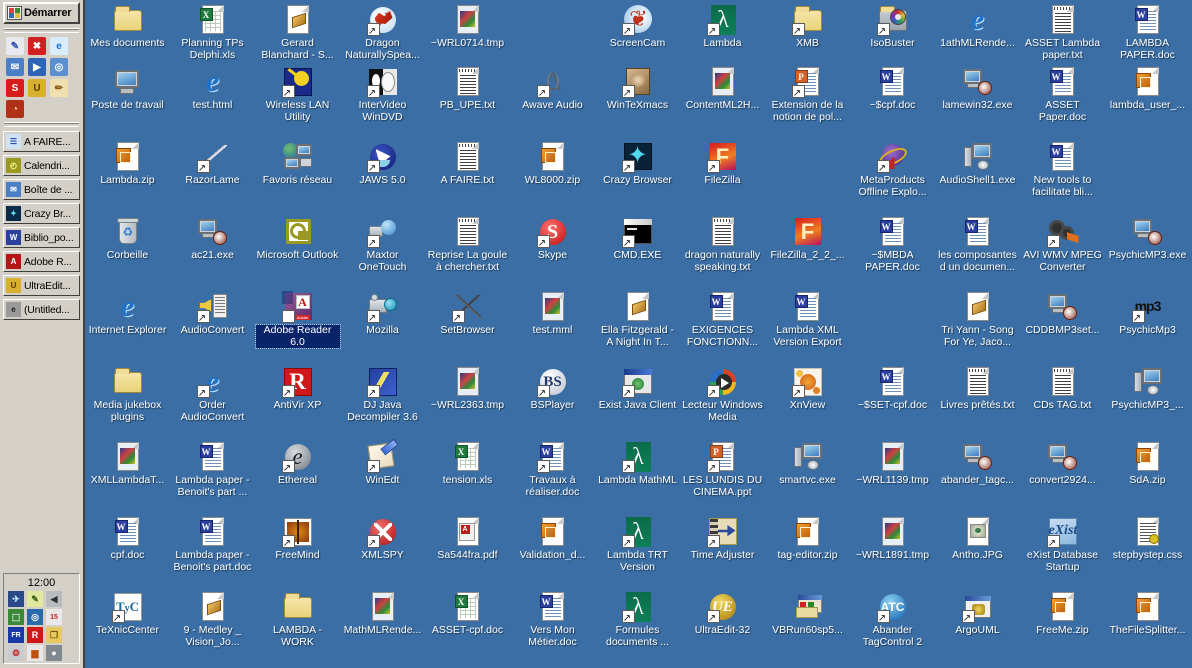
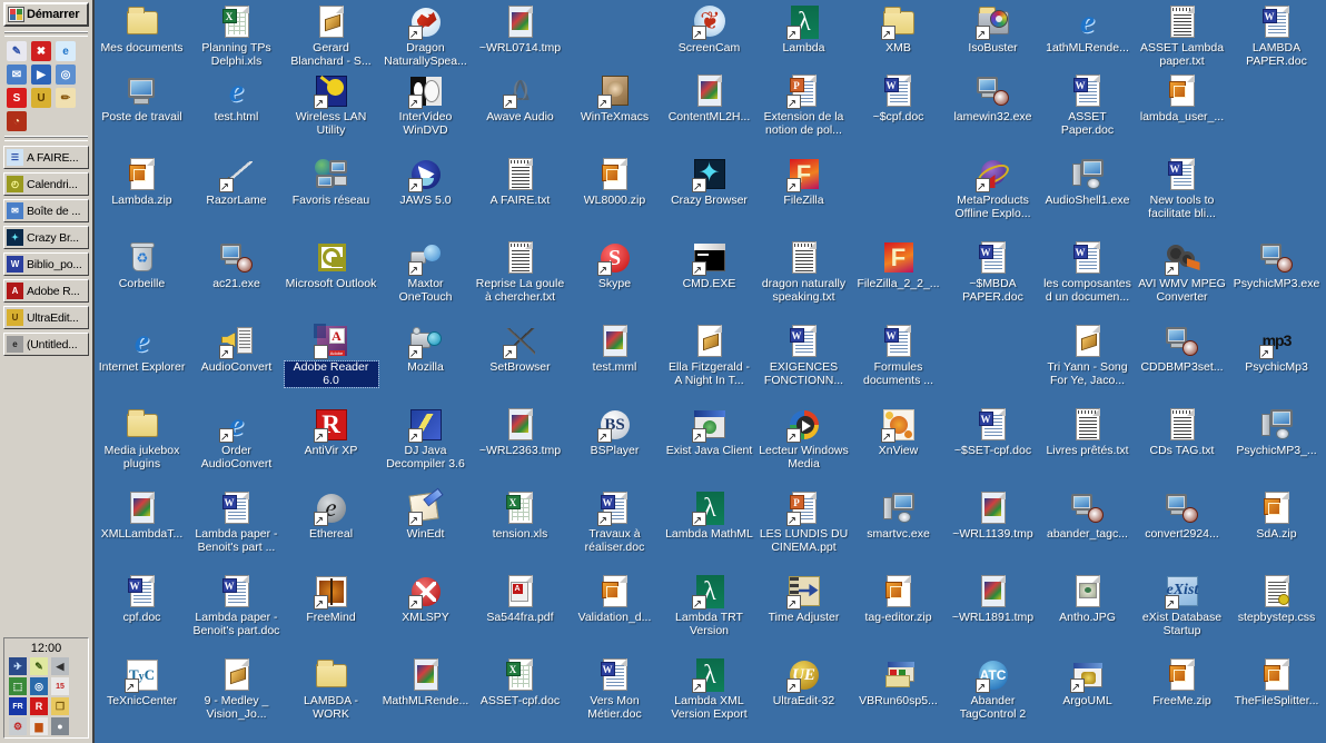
  Démarrer
  ✎
  ✖
  e
  ✉
  ▶
  ◎
  S
  U
  ✏
  ◔
  ☰
  A FAIRE...
  ◴
  Calendri...
  ✉
  Boîte de ...
  ✦
  Crazy Br...
  W
  Biblio_po...
  A
  Adobe R...
  U
  UltraEdit...
  e
  (Untitled...
  12:00
  ✈
  ✎
  ◀
  ⬚
  ◎
  R
  ❐
  ⚙
  ▆
  ●
  Mes documents
  X
  Planning TPs Delphi.xls
  Gerard Blanchard - S...
  Dragon NaturallySpea...
  ~WRL0714.tmp
  ❦
  ScreenCam
  λ
  Lambda
  XMB
  IsoBuster
  e
  1athMLRende...
  ASSET Lambda paper.txt
  W
  LAMBDA PAPER.doc
  Poste de travail
  e
  test.html
  Wireless LAN Utility
  InterVideo WinDVD
- PB_UPE.txt
  Δ
  Awave Audio
  WinTeXmacs
  ContentML2H...
  P
  Extension de la notion de pol...
  W
  ~$cpf.doc
  lamewin32.exe
  W
  ASSET Paper.doc
  lambda_user_...
  Lambda.zip
  RazorLame
  Favoris réseau
  JAWS 5.0
  A FAIRE.txt
  WL8000.zip
  ✦
  Crazy Browser
  F
  FileZilla
  MetaProducts Offline Explo...
  AudioShell1.exe
  W
  New tools to facilitate bli...
  ♻
  Corbeille
  ac21.exe
  Microsoft Outlook
  Maxtor OneTouch
  Reprise La goule à chercher.txt
  S
  Skype
  CMD.EXE
  dragon naturally speaking.txt
  F
  FileZilla_2_2_...
  W
  ~$MBDA PAPER.doc
  W
  les composantes d un documen...
  AVI WMV MPEG Converter
  PsychicMP3.exe
  e
  Internet Explorer
  AudioConvert
  A
  Adobe Reader 6.0
  Mozilla
  SetBrowser
  test.mml
  Ella Fitzgerald - A Night In T...
  W
  EXIGENCES FONCTIONN...
  W
- Lambda XML Version Export
+ Formules documents ...
  Tri Yann - Song For Ye, Jaco...
  CDDBMP3set...
  mp3
  PsychicMp3
  Media jukebox plugins
  e
  Order AudioConvert
  R
  AntiVir XP
  DJ Java Decompiler 3.6
  ~WRL2363.tmp
  BS
  BSPlayer
  Exist Java Client
  Lecteur Windows Media
  XnView
  W
  ~$SET-cpf.doc
  Livres prêtés.txt
  CDs TAG.txt
  PsychicMP3_...
  XMLLambdaT...
  W
  Lambda paper - Benoit's part ...
  e
  Ethereal
  WinEdt
  X
  tension.xls
  W
  Travaux à réaliser.doc
  λ
  Lambda MathML
  P
  LES LUNDIS DU CINEMA.ppt
  smartvc.exe
  ~WRL1139.tmp
  abander_tagc...
  convert2924...
  SdA.zip
  W
  cpf.doc
  W
  Lambda paper - Benoit's part.doc
  FreeMind
  XMLSPY
  Sa544fra.pdf
  Validation_d...
  λ
  Lambda TRT Version
  Time Adjuster
  tag-editor.zip
  ~WRL1891.tmp
  Antho.JPG
  eXist
  eXist Database Startup
  stepbystep.css
  TyC
  TeXnicCenter
  9 - Medley _ Vision_Jo...
  LAMBDA - WORK
  MathMLRende...
  X
  ASSET-cpf.doc
  W
  Vers Mon Métier.doc
  λ
- Formules documents ...
+ Lambda XML Version Export
  UE
  UltraEdit-32
  VBRun60sp5...
  ATC
  Abander TagControl 2
  ArgoUML
  FreeMe.zip
  TheFileSplitter...
